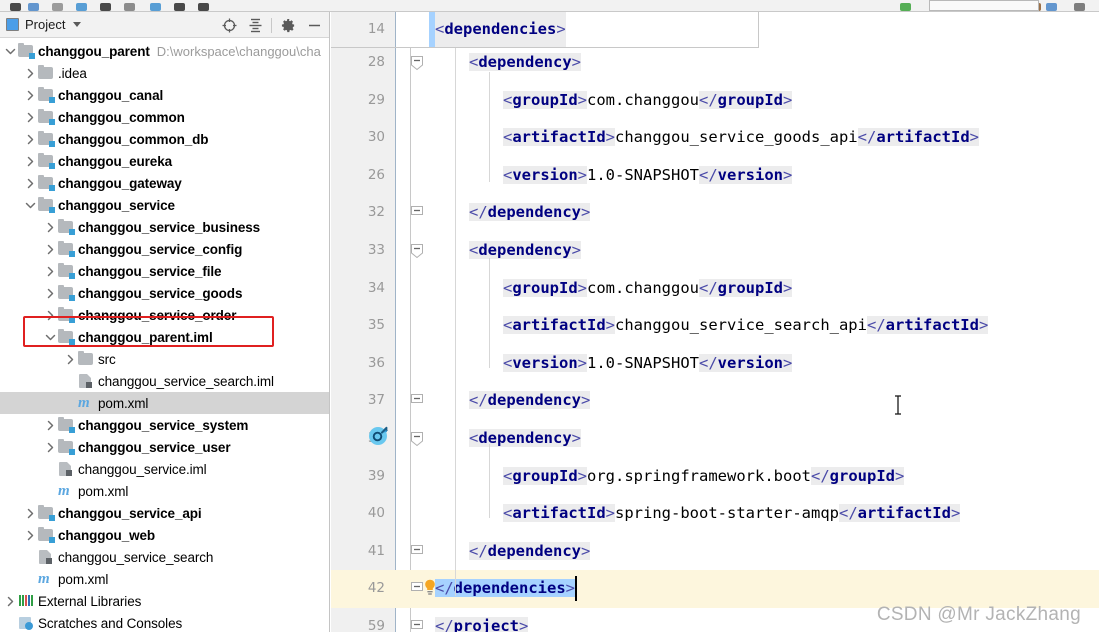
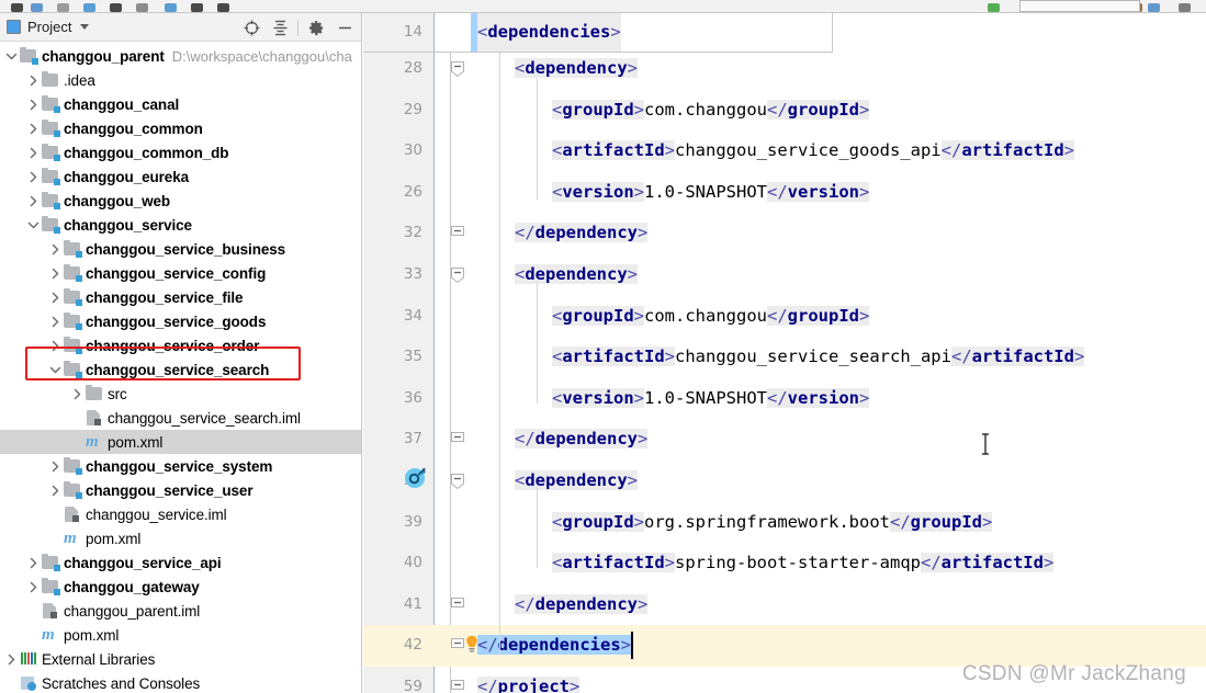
  Project
  changgou_parent
  D:\workspace\changgou\cha
  .idea
  changgou_canal
  changgou_common
  changgou_common_db
  changgou_eureka
- changgou_gateway
+ changgou_web
  changgou_service
  changgou_service_business
  changgou_service_config
  changgou_service_file
  changgou_service_goods
  changgou_service_order
- changgou_parent.iml
+ changgou_service_search
  src
  changgou_service_search.iml
  m
  pom.xml
  changgou_service_system
  changgou_service_user
  changgou_service.iml
  m
  pom.xml
  changgou_service_api
- changgou_web
+ changgou_gateway
- changgou_service_search
+ changgou_parent.iml
  m
  pom.xml
  External Libraries
  Scratches and Consoles
  28
  <dependency>
  29
  <groupId>com.changgou</groupId>
  30
  <artifactId>changgou_service_goods_api</artifactId>
  26
  <version>1.0-SNAPSHOT</version>
  32
  </dependency>
  33
  <dependency>
  34
  <groupId>com.changgou</groupId>
  35
  <artifactId>changgou_service_search_api</artifactId>
  36
  <version>1.0-SNAPSHOT</version>
  37
  </dependency>
  <dependency>
  39
  <groupId>org.springframework.boot</groupId>
  40
  <artifactId>spring-boot-starter-amqp</artifactId>
  41
  </dependency>
  42
  </dependencies>
  59
  </project>
  14
  <dependencies>
  CSDN @Mr JackZhang
